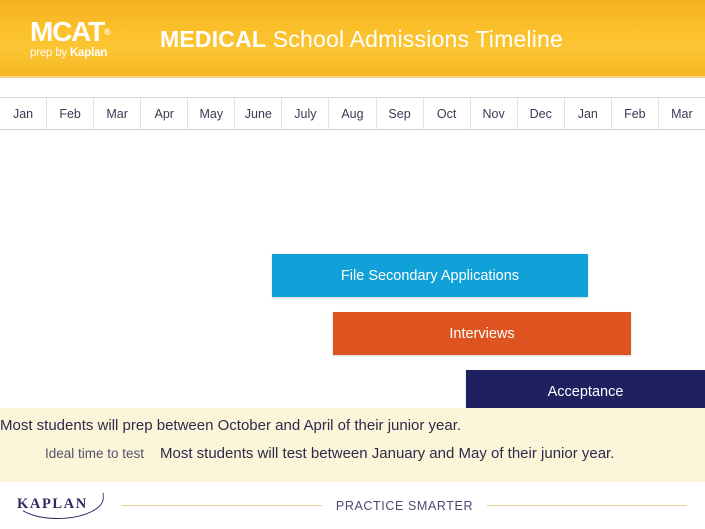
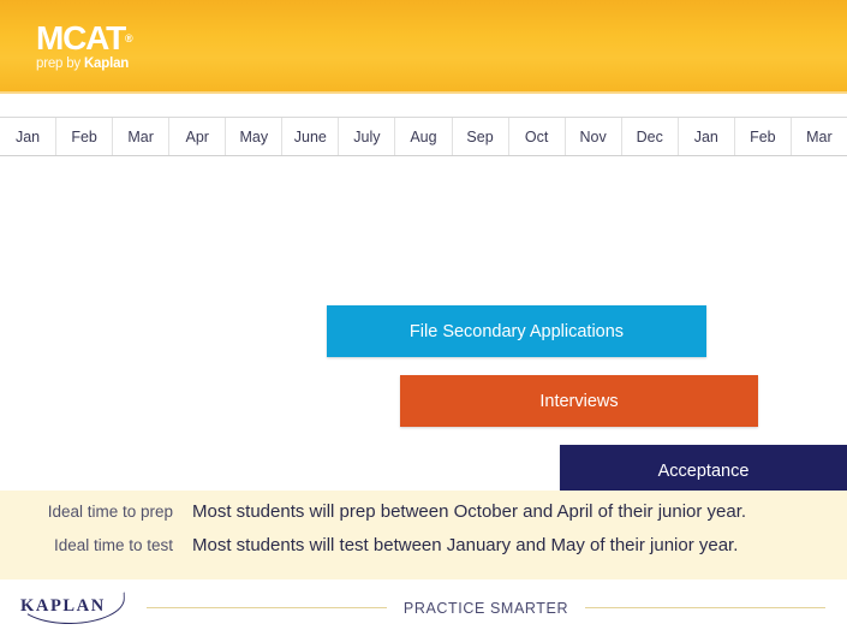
  MCAT®
  prep by Kaplan
- MEDICAL School Admissions Timeline
  Jan
  Feb
  Mar
  Apr
  May
  June
  July
  Aug
  Sep
  Oct
  Nov
  Dec
  Jan
  Feb
  Mar
  File Secondary Applications
  Interviews
  Acceptance
+ Ideal time to prep
  Most students will prep between October and April of their junior year.
  Ideal time to test
  Most students will test between January and May of their junior year.
  KAPLAN
  PRACTICE SMARTER
